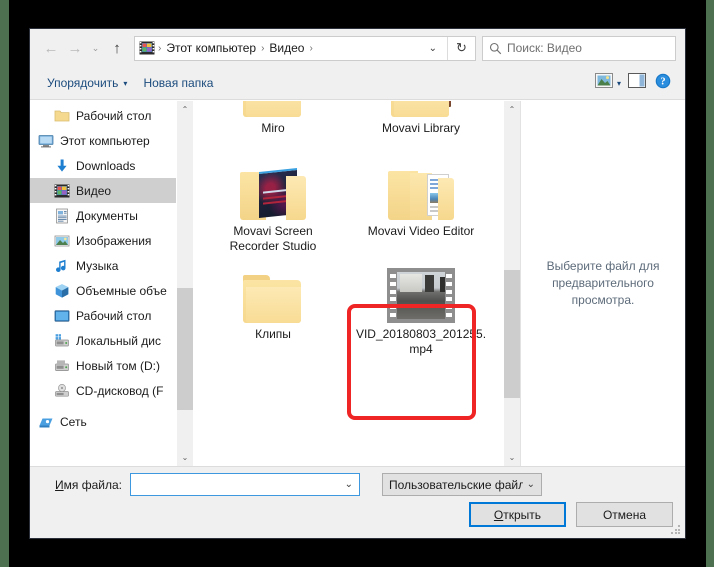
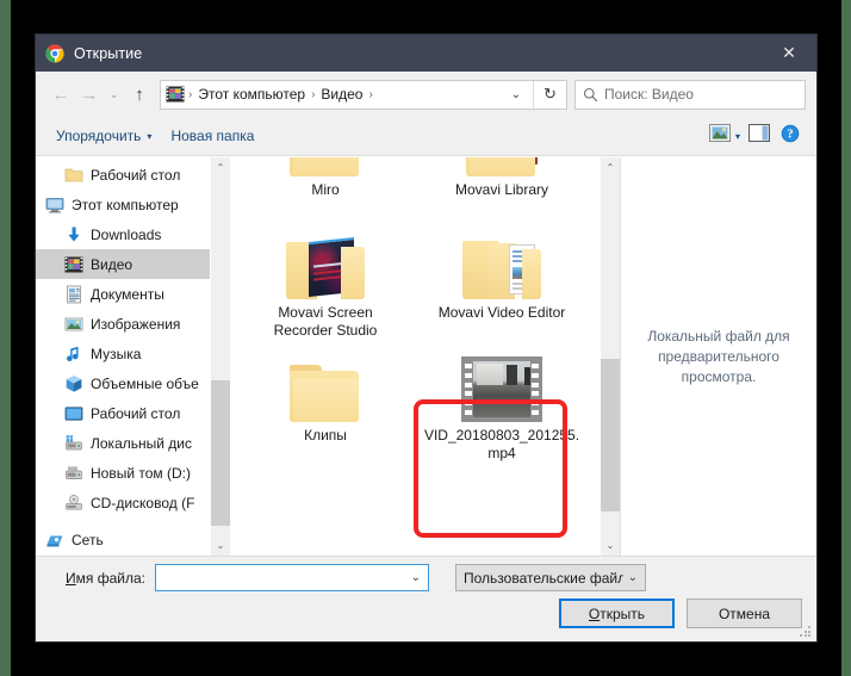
+ Открытие
+ ✕
  ←
  →
  ⌄
  ↑
  ›
  Этот компьютер
  ›
  Видео
  ›
  ⌄
  ↻
  Поиск: Видео
  Упорядочить
  ▾
  Новая папка
  ▾
  ?
  Рабочий стол
  Этот компьютер
  Downloads
  Видео
  Документы
  Изображения
  Музыка
  Объемные объе
  Рабочий стол
  Локальный дис
  Новый том (D:)
  CD-дисковод (F
  Сеть
  ⌃
  ⌄
  Miro
  Movavi Library
  Movavi Screen Recorder Studio
  Movavi Video Editor
  Клипы
  VID_20180803_201255.mp4
  ⌃
  ⌄
- Выберите файл для предварительного просмотра.
+ Локальный файл для предварительного просмотра.
  Имя файла:
  ⌄
  Пользовательские файл
  ⌄
  О
  ткрыть
  Отмена
